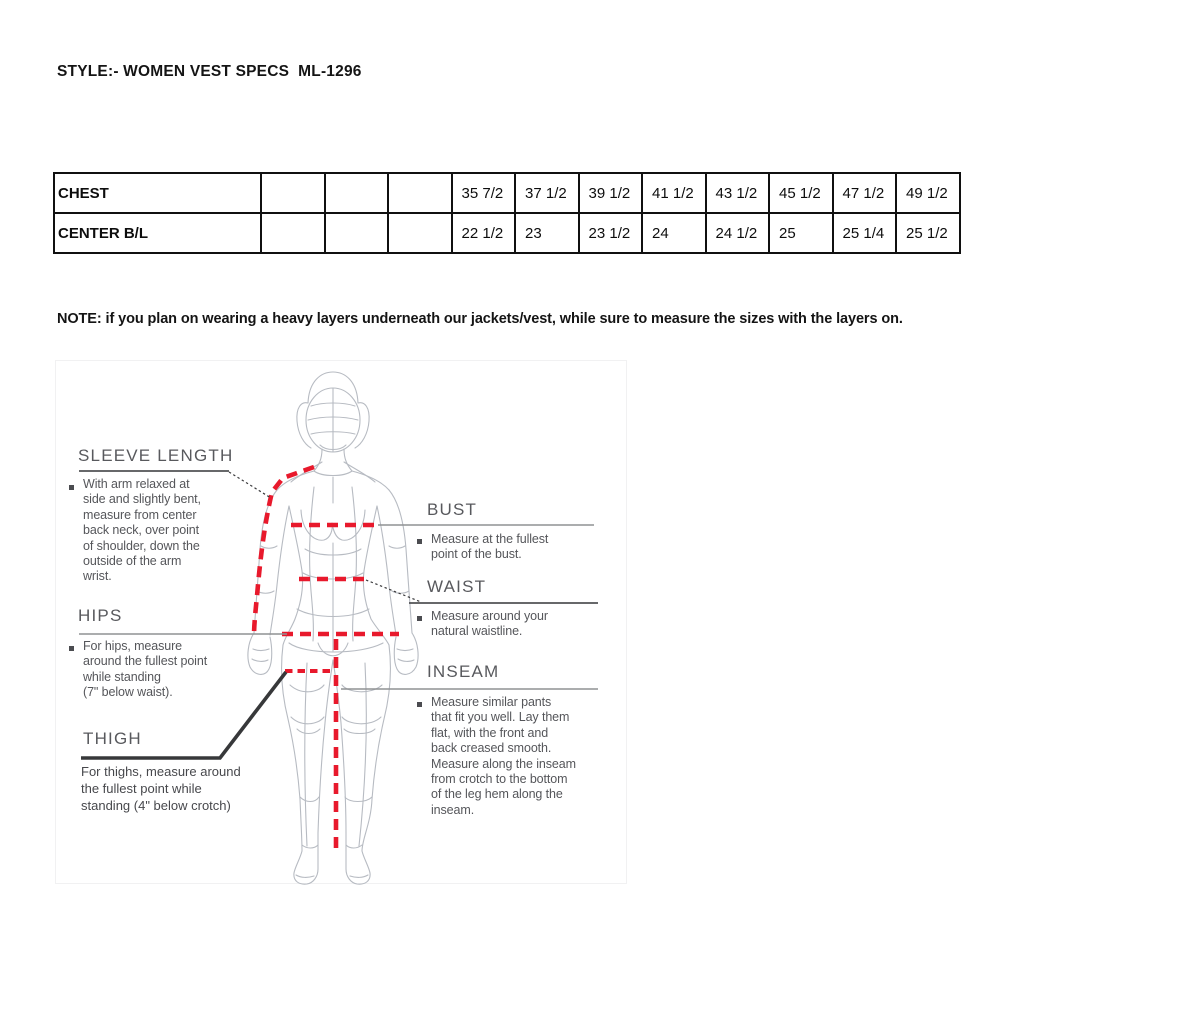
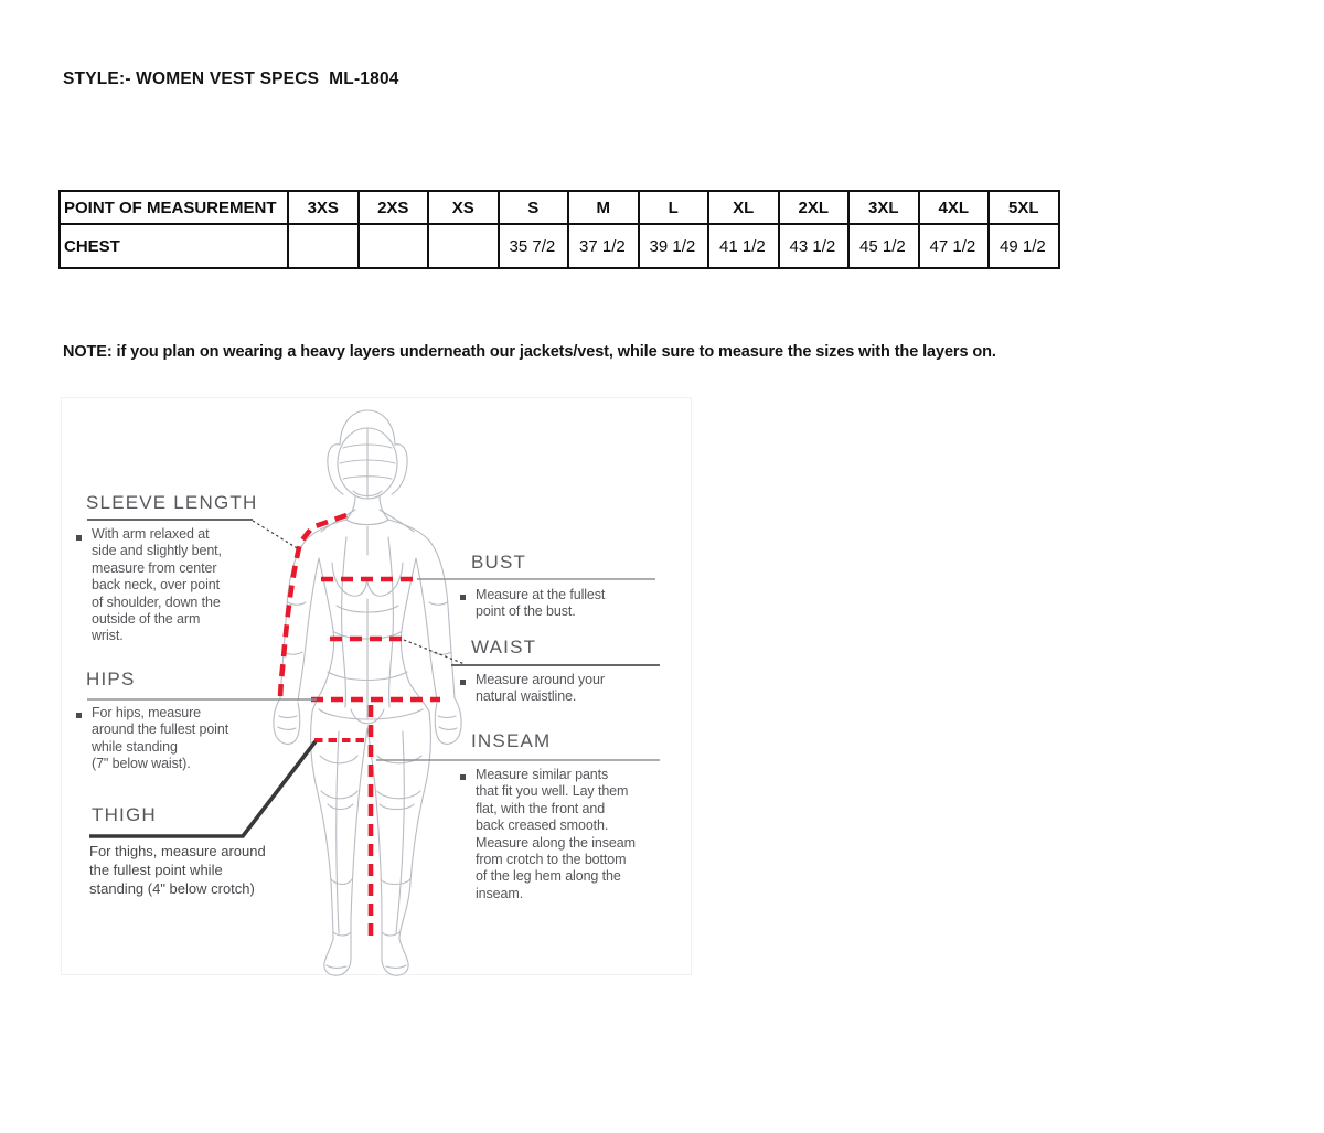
- STYLE:- WOMEN VEST SPECS ML-1296
+ STYLE:- WOMEN VEST SPECS ML-1804
+ POINT OF MEASUREMENT	3XS	2XS	XS	S	M	L	XL	2XL	3XL	4XL	5XL
  CHEST				35 7/2	37 1/2	39 1/2	41 1/2	43 1/2	45 1/2	47 1/2	49 1/2
- CENTER B/L				22 1/2	23	23 1/2	24	24 1/2	25	25 1/4	25 1/2
  NOTE: if you plan on wearing a heavy layers underneath our jackets/vest, while sure to measure the sizes with the layers on.
  SLEEVE LENGTH
  With arm relaxed at
  side and slightly bent,
  measure from center
  back neck, over point
  of shoulder, down the
  outside of the arm
  wrist.
  HIPS
  For hips, measure
  around the fullest point
  while standing
  (7" below waist).
  THIGH
  For thighs, measure around
  the fullest point while
  standing (4" below crotch)
  BUST
  Measure at the fullest
  point of the bust.
  WAIST
  Measure around your
  natural waistline.
  INSEAM
  Measure similar pants
  that fit you well. Lay them
  flat, with the front and
  back creased smooth.
  Measure along the inseam
  from crotch to the bottom
  of the leg hem along the
  inseam.
